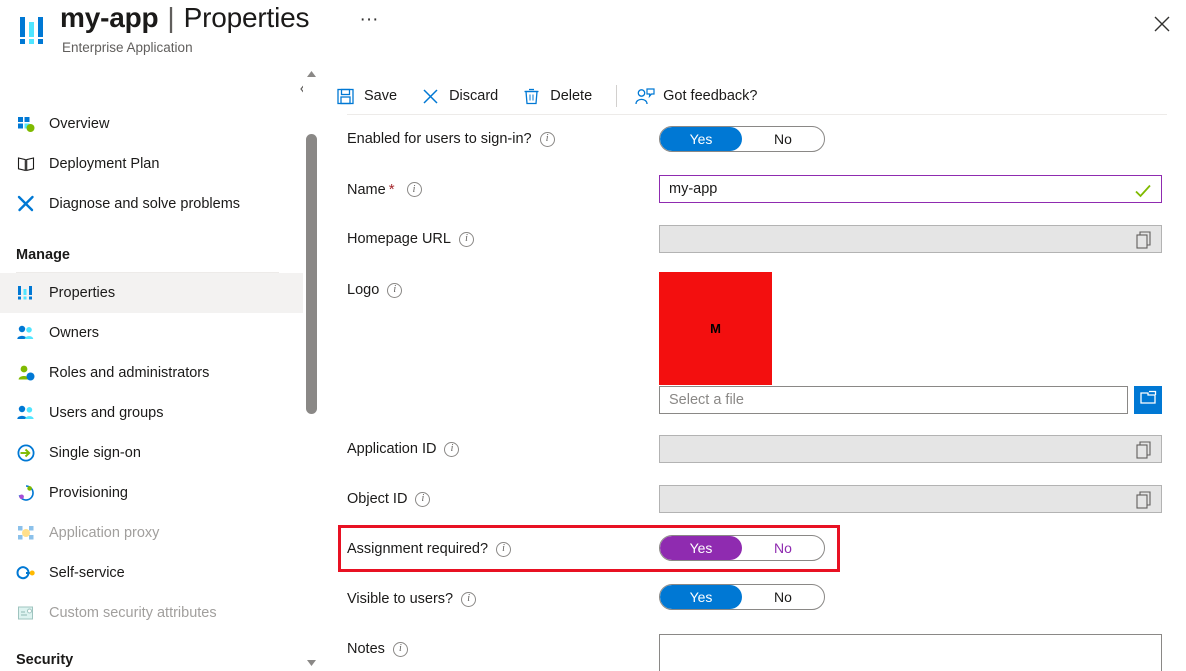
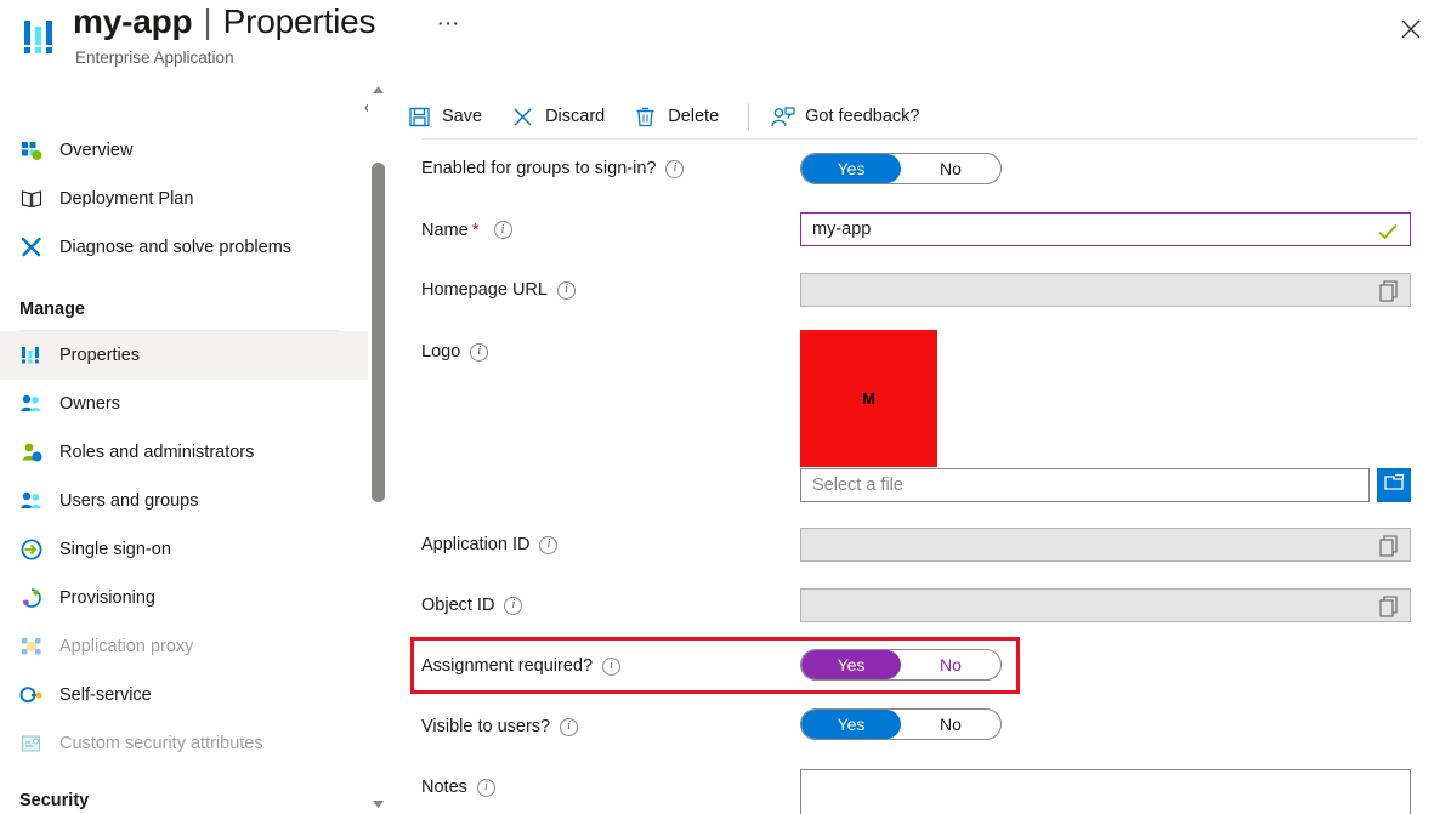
  my-app
  |
  Properties
  Enterprise Application
  ···
  Overview
  Deployment Plan
  Diagnose and solve problems
  Manage
  Properties
  Owners
  Roles and administrators
  Users and groups
  Single sign-on
  Provisioning
  Application proxy
  Self-service
  Custom security attributes
  Security
  Save
  Discard
  Delete
  Got feedback?
- Enabled for users to sign-in?
+ Enabled for groups to sign-in?
  i
  Yes
  No
  Name
  *
  i
  my-app
  Homepage URL
  i
  Logo
  i
  M
  Select a file
  Application ID
  i
  Object ID
  i
  Assignment required?
  i
  Yes
  No
  Visible to users?
  i
  Yes
  No
  Notes
  i
